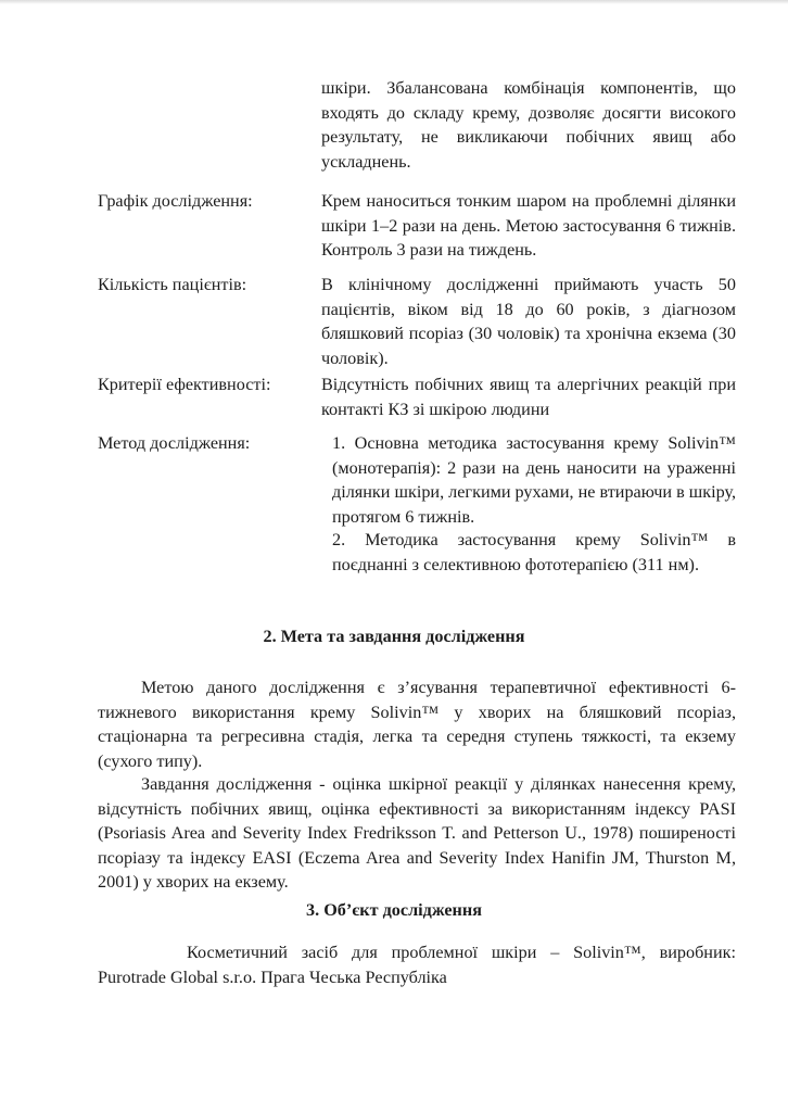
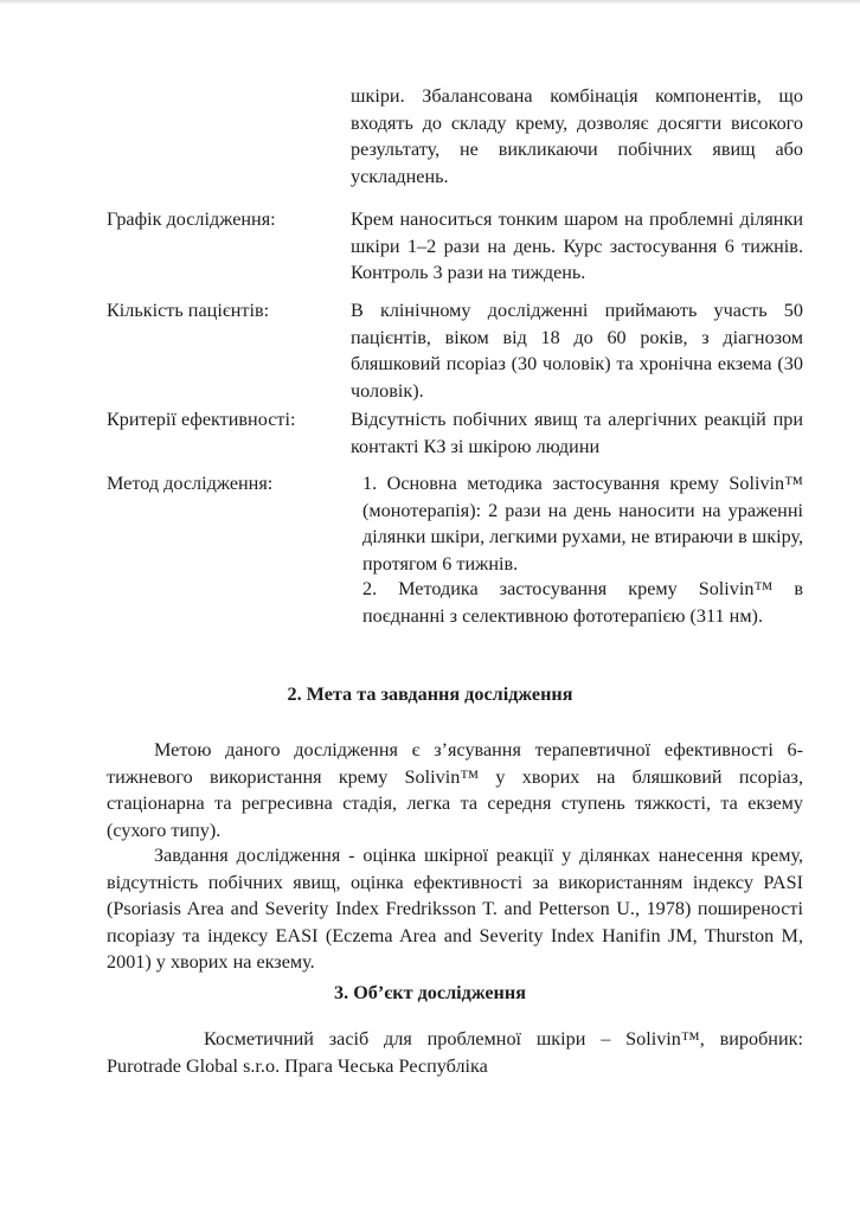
  шкіри. Збалансована комбінація компонентів, що входять до складу крему, дозволяє досягти високого результату, не викликаючи побічних явищ або ускладнень.
  Графік дослідження:
- Крем наноситься тонким шаром на проблемні ділянки шкіри 1–2 рази на день. Метою застосування 6 тижнів. Контроль 3 рази на тиждень.
+ Крем наноситься тонким шаром на проблемні ділянки шкіри 1–2 рази на день. Курс застосування 6 тижнів. Контроль 3 рази на тиждень.
  Кількість пацієнтів:
  В клінічному дослідженні приймають участь 50 пацієнтів, віком від 18 до 60 років, з діагнозом бляшковий псоріаз (30 чоловік) та хронічна екзема (30 чоловік).
  Критерії ефективності:
  Відсутність побічних явищ та алергічних реакцій при контакті КЗ зі шкірою людини
  Метод дослідження:
  1. Основна методика застосування крему Solivin™ (монотерапія): 2 рази на день наносити на ураженні ділянки шкіри, легкими рухами, не втираючи в шкіру, протягом 6 тижнів.
  2. Методика застосування крему Solivin™ в поєднанні з селективною фототерапією (311 нм).
  2. Мета та завдання дослідження
  Метою даного дослідження є з’ясування терапевтичної ефективності 6-тижневого використання крему Solivin™ у хворих на бляшковий псоріаз, стаціонарна та регресивна стадія, легка та середня ступень тяжкості, та екзему (сухого типу).
  Завдання дослідження - оцінка шкірної реакції у ділянках нанесення крему, відсутність побічних явищ, оцінка ефективності за використанням індексу PASI (Psoriasis Area and Severity Index Fredriksson T. and Petterson U., 1978) поширеності псоріазу та індексу EASI (Eczema Area and Severity Index Hanifin JM, Thurston M, 2001) у хворих на екзему.
  3. Об’єкт дослідження
  Косметичний засіб для проблемної шкіри – Solivin™, виробник: Purotrade Global s.r.o. Прага Чеська Республіка
